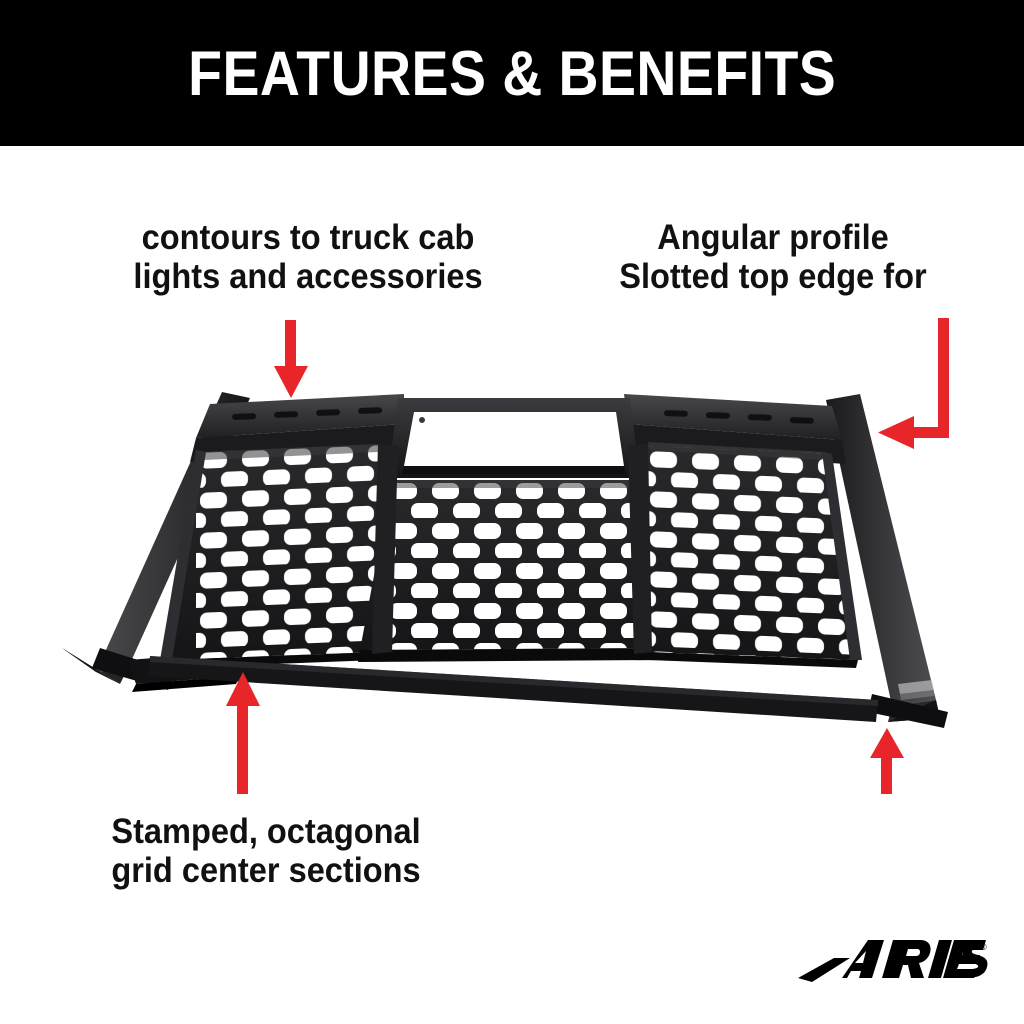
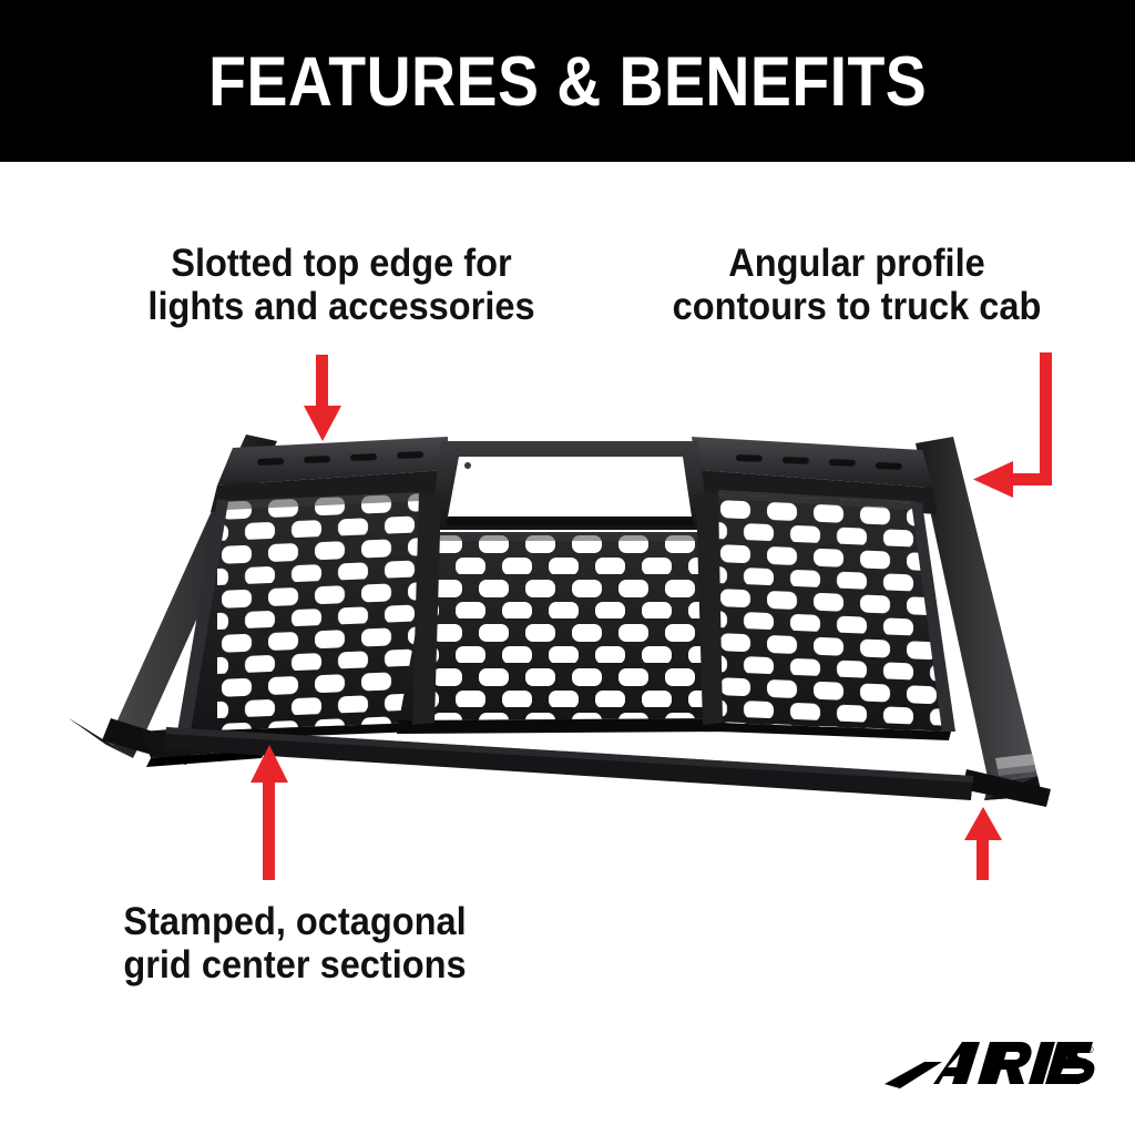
  FEATURES & BENEFITS
- contours to truck cab
+ Slotted top edge for
  lights and accessories
  Angular profile
- Slotted top edge for
+ contours to truck cab
  Stamped, octagonal
  grid center sections
  ®
